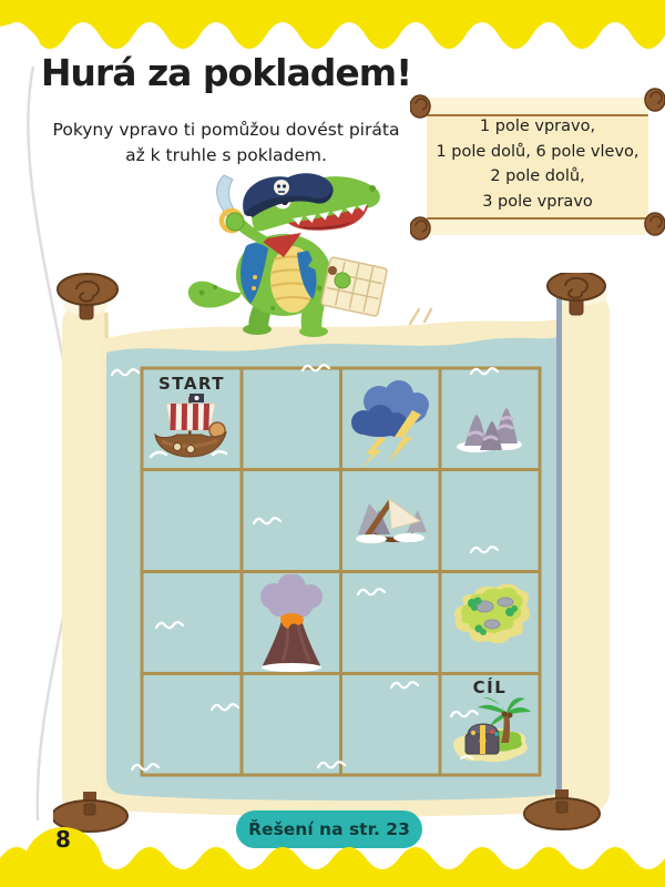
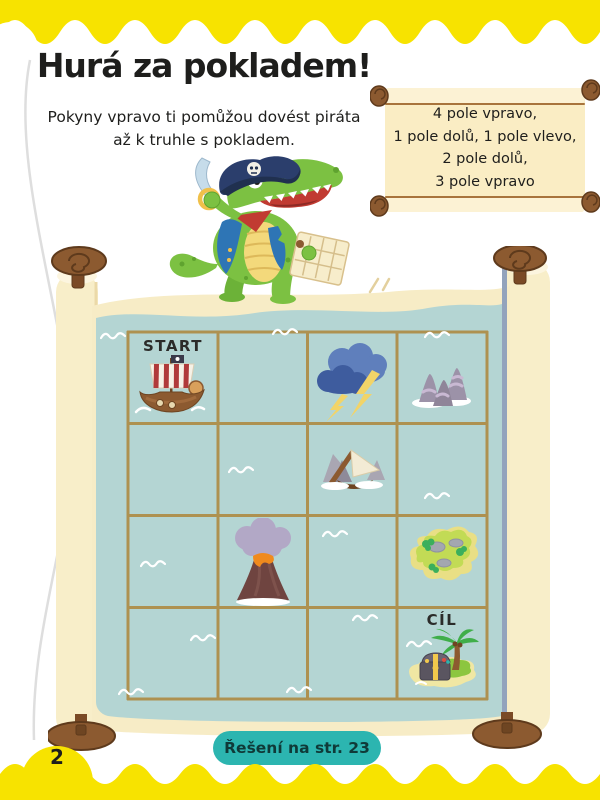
  Hurá za pokladem!
  Pokyny vpravo ti pomůžou dovést piráta
  až k truhle s pokladem.
- 1 pole vpravo,
+ 4 pole vpravo,
- 1 pole dolů, 6 pole vlevo,
+ 1 pole dolů, 1 pole vlevo,
  2 pole dolů,
  3 pole vpravo
  START
  CÍL
  Řešení na str. 23
- 8
+ 2
